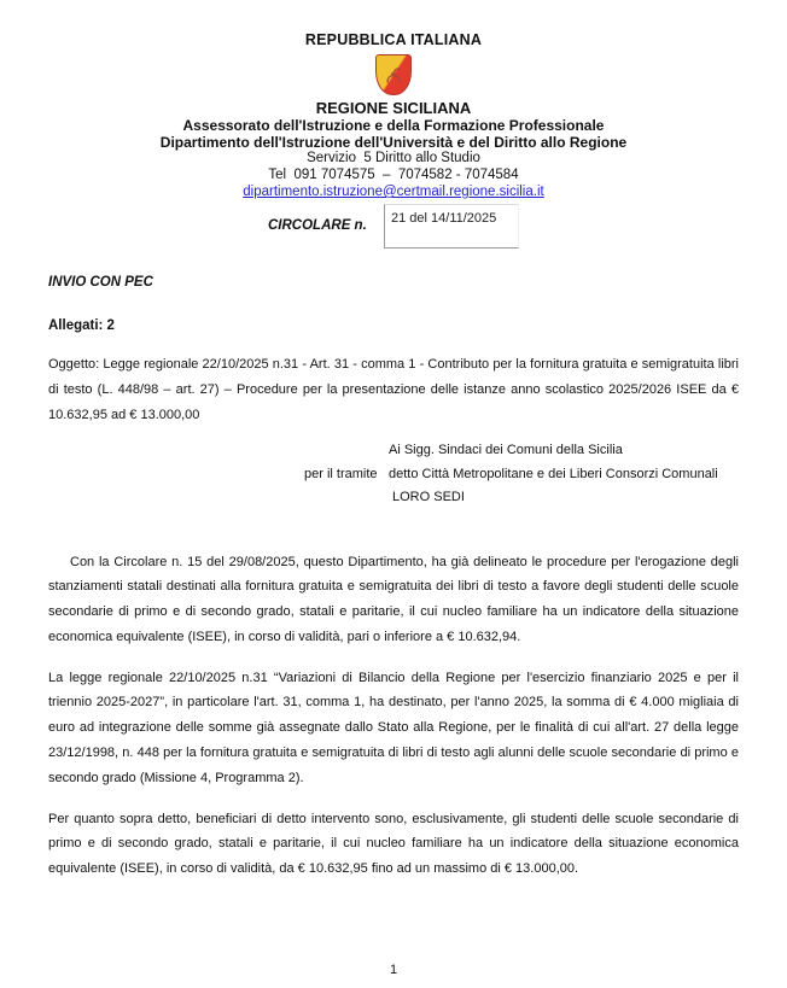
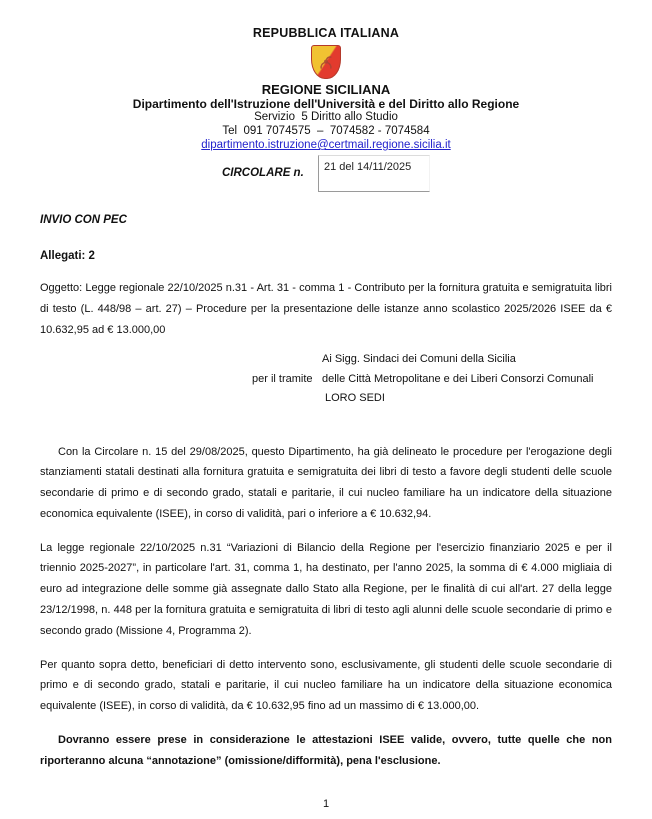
  REPUBBLICA ITALIANA
  REGIONE SICILIANA
- Assessorato dell'Istruzione e della Formazione Professionale
  Dipartimento dell'Istruzione dell'Università e del Diritto allo Regione
  Servizio 5 Diritto allo Studio
  Tel 091 7074575 – 7074582 - 7074584
  dipartimento.istruzione@certmail.regione.sicilia.it
  CIRCOLARE n.
  21 del 14/11/2025
  INVIO CON PEC
  Allegati: 2
  Oggetto: Legge regionale 22/10/2025 n.31 - Art. 31 - comma 1 - Contributo per la fornitura gratuita e semigratuita libri di testo (L. 448/98 – art. 27) – Procedure per la presentazione delle istanze anno scolastico 2025/2026 ISEE da € 10.632,95 ad € 13.000,00
  Ai Sigg. Sindaci dei Comuni della Sicilia
  per il tramite
- detto Città Metropolitane e dei Liberi Consorzi Comunali
+ delle Città Metropolitane e dei Liberi Consorzi Comunali
  LORO SEDI
  Con la Circolare n. 15 del 29/08/2025, questo Dipartimento, ha già delineato le procedure per l'erogazione degli stanziamenti statali destinati alla fornitura gratuita e semigratuita dei libri di testo a favore degli studenti delle scuole secondarie di primo e di secondo grado, statali e paritarie, il cui nucleo familiare ha un indicatore della situazione economica equivalente (ISEE), in corso di validità, pari o inferiore a € 10.632,94.
  La legge regionale 22/10/2025 n.31 “Variazioni di Bilancio della Regione per l'esercizio finanziario 2025 e per il triennio 2025-2027”, in particolare l'art. 31, comma 1, ha destinato, per l'anno 2025, la somma di € 4.000 migliaia di euro ad integrazione delle somme già assegnate dallo Stato alla Regione, per le finalità di cui all'art. 27 della legge 23/12/1998, n. 448 per la fornitura gratuita e semigratuita di libri di testo agli alunni delle scuole secondarie di primo e secondo grado (Missione 4, Programma 2).
  Per quanto sopra detto, beneficiari di detto intervento sono, esclusivamente, gli studenti delle scuole secondarie di primo e di secondo grado, statali e paritarie, il cui nucleo familiare ha un indicatore della situazione economica equivalente (ISEE), in corso di validità, da € 10.632,95 fino ad un massimo di € 13.000,00.
+ Dovranno essere prese in considerazione le attestazioni ISEE valide, ovvero, tutte quelle che non riporteranno alcuna “annotazione” (omissione/difformità), pena l'esclusione.
  1
